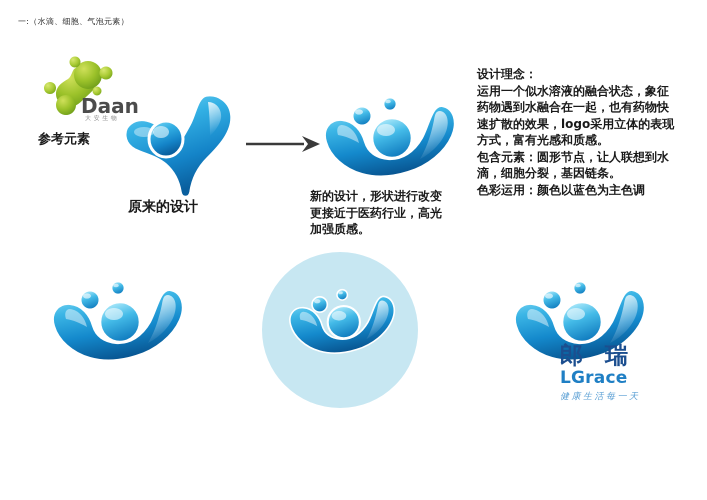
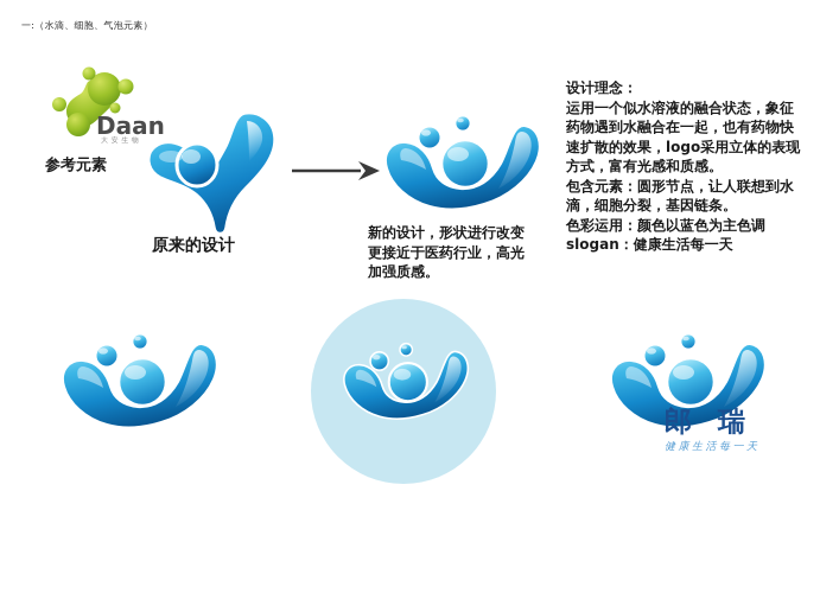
  一:（水滴、细胞、气泡元素）
  Daan
  参考元素
  原来的设计
  新的设计，形状进行改变
  更接近于医药行业，高光
  加强质感。
  设计理念：
  运用一个似水溶液的融合状态，象征
  药物遇到水融合在一起，也有药物快
  速扩散的效果，logo采用立体的表现
  方式，富有光感和质感。
  包含元素：圆形节点，让人联想到水
  滴，细胞分裂，基因链条。
  色彩运用：颜色以蓝色为主色调
+ slogan：健康生活每一天
  郎 瑞
- LGrace
  健康生活每一天
